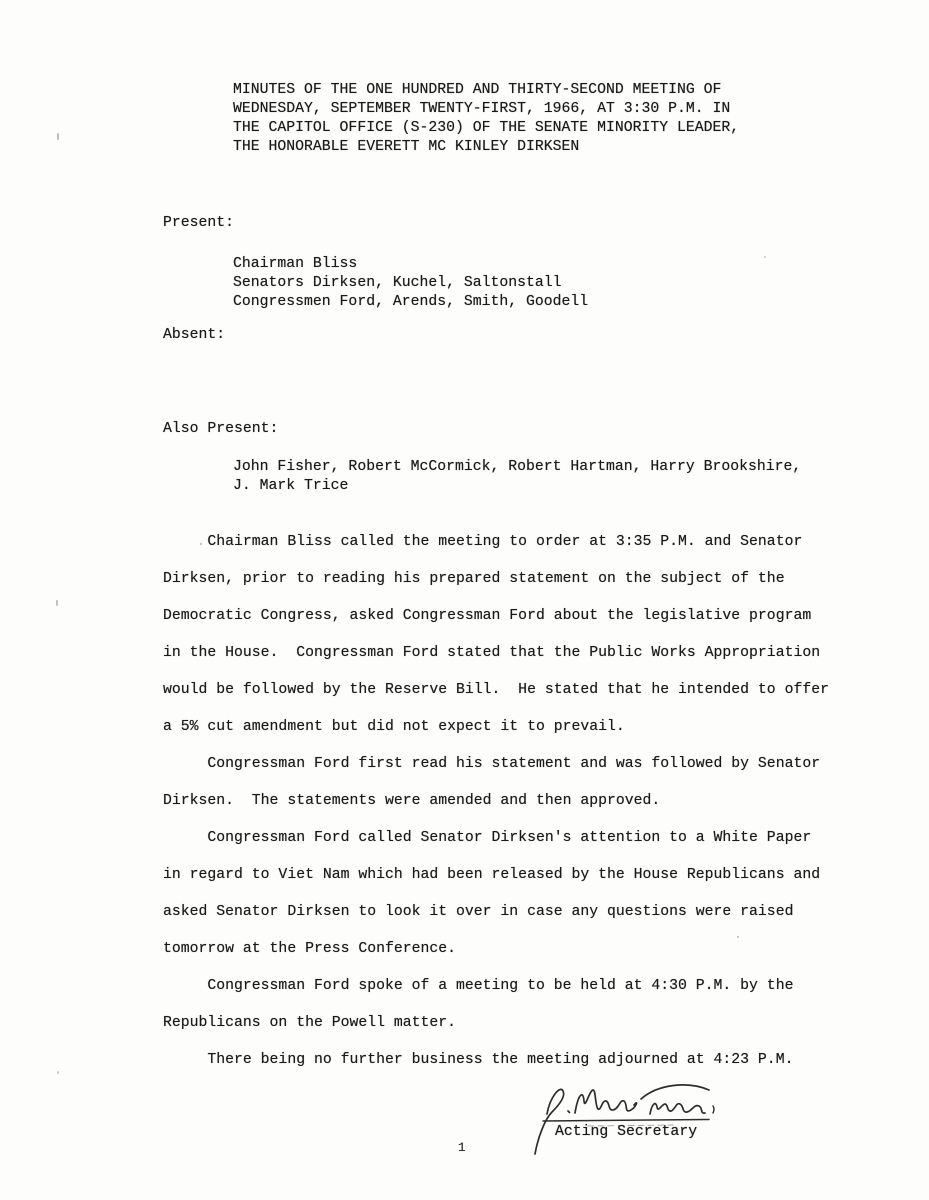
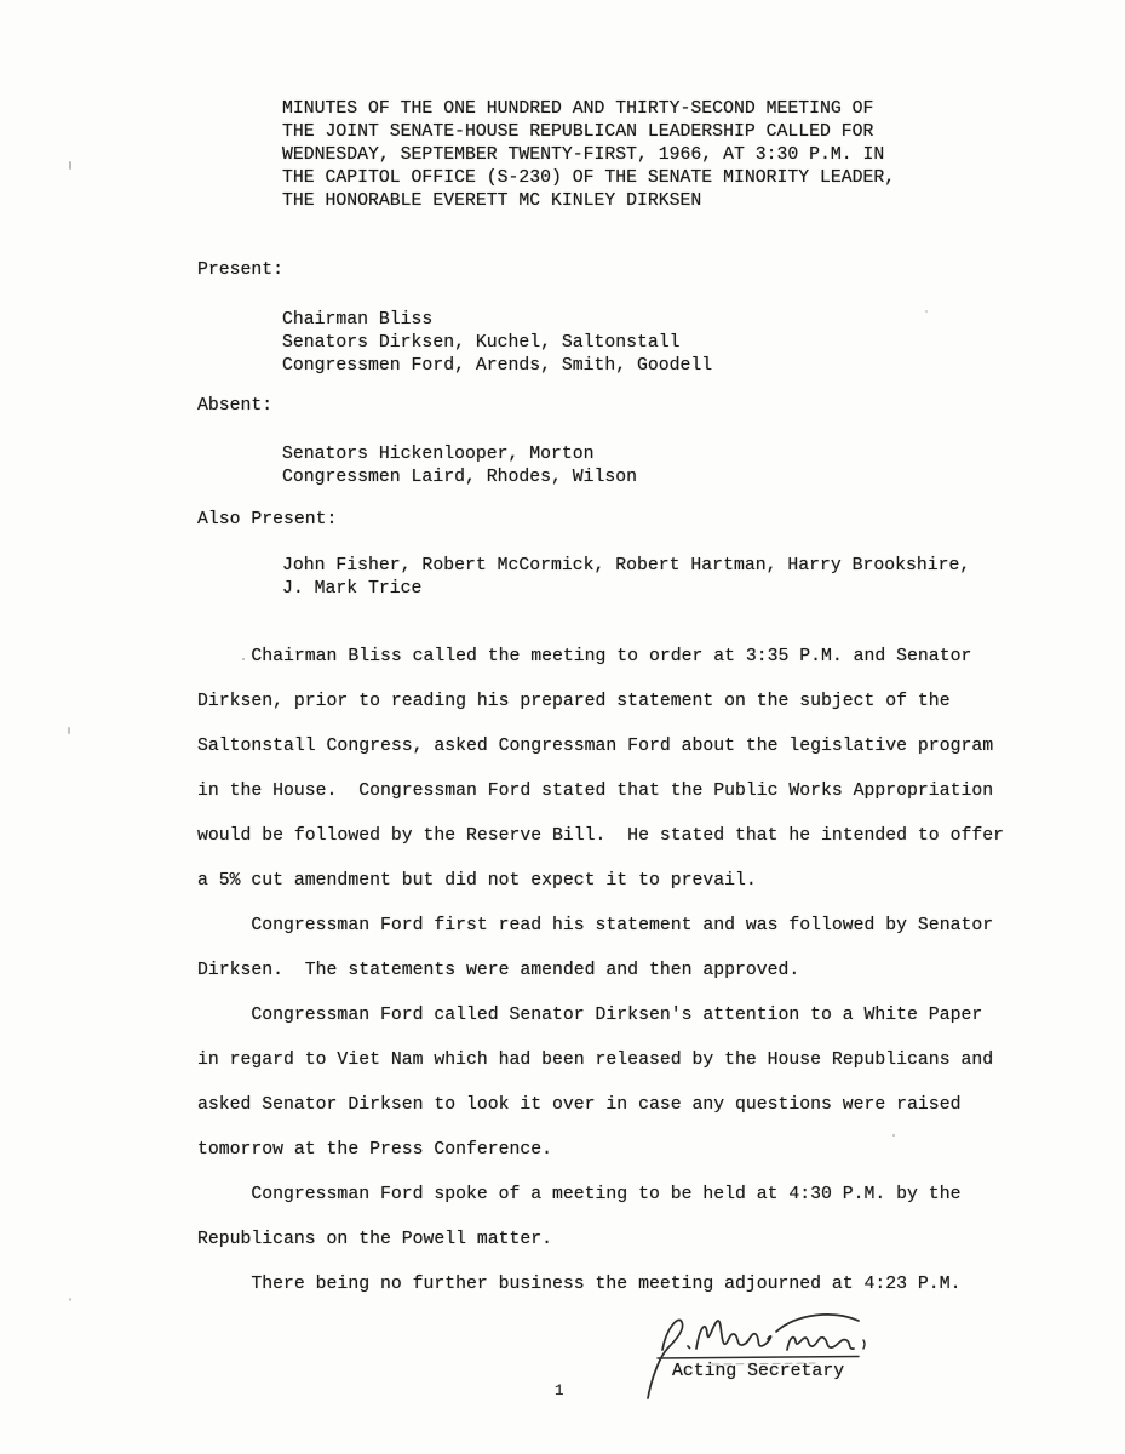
  MINUTES OF THE ONE HUNDRED AND THIRTY-SECOND MEETING OF
+ THE JOINT SENATE-HOUSE REPUBLICAN LEADERSHIP CALLED FOR
  WEDNESDAY, SEPTEMBER TWENTY-FIRST, 1966, AT 3:30 P.M. IN
  THE CAPITOL OFFICE (S-230) OF THE SENATE MINORITY LEADER,
  THE HONORABLE EVERETT MC KINLEY DIRKSEN
  Present:
  Chairman Bliss
  Senators Dirksen, Kuchel, Saltonstall
  Congressmen Ford, Arends, Smith, Goodell
  Absent:
+ Senators Hickenlooper, Morton
+ Congressmen Laird, Rhodes, Wilson
  Also Present:
  John Fisher, Robert McCormick, Robert Hartman, Harry Brookshire,
  J. Mark Trice
  Chairman Bliss called the meeting to order at 3:35 P.M. and Senator
  Dirksen, prior to reading his prepared statement on the subject of the
- Democratic Congress, asked Congressman Ford about the legislative program
+ Saltonstall Congress, asked Congressman Ford about the legislative program
  in the House. Congressman Ford stated that the Public Works Appropriation
  would be followed by the Reserve Bill. He stated that he intended to offer
  a 5% cut amendment but did not expect it to prevail.
  Congressman Ford first read his statement and was followed by Senator
  Dirksen. The statements were amended and then approved.
  Congressman Ford called Senator Dirksen's attention to a White Paper
  in regard to Viet Nam which had been released by the House Republicans and
  asked Senator Dirksen to look it over in case any questions were raised
  tomorrow at the Press Conference.
  Congressman Ford spoke of a meeting to be held at 4:30 P.M. by the
  Republicans on the Powell matter.
  There being no further business the meeting adjourned at 4:23 P.M.
  Acting Secretary
  1
